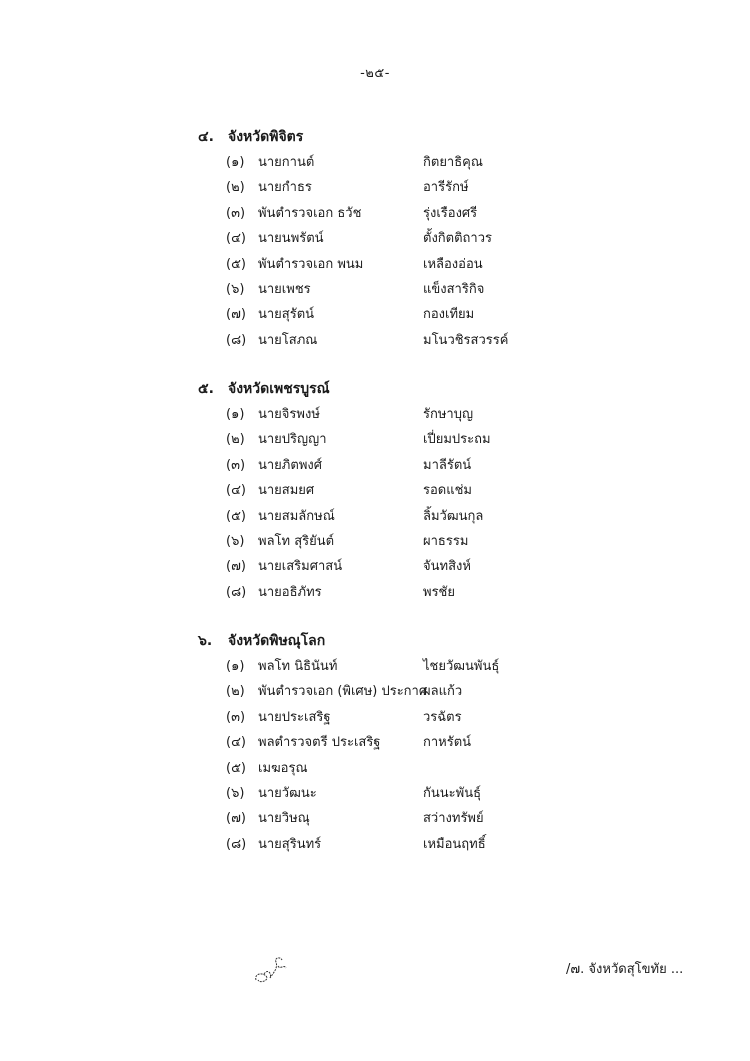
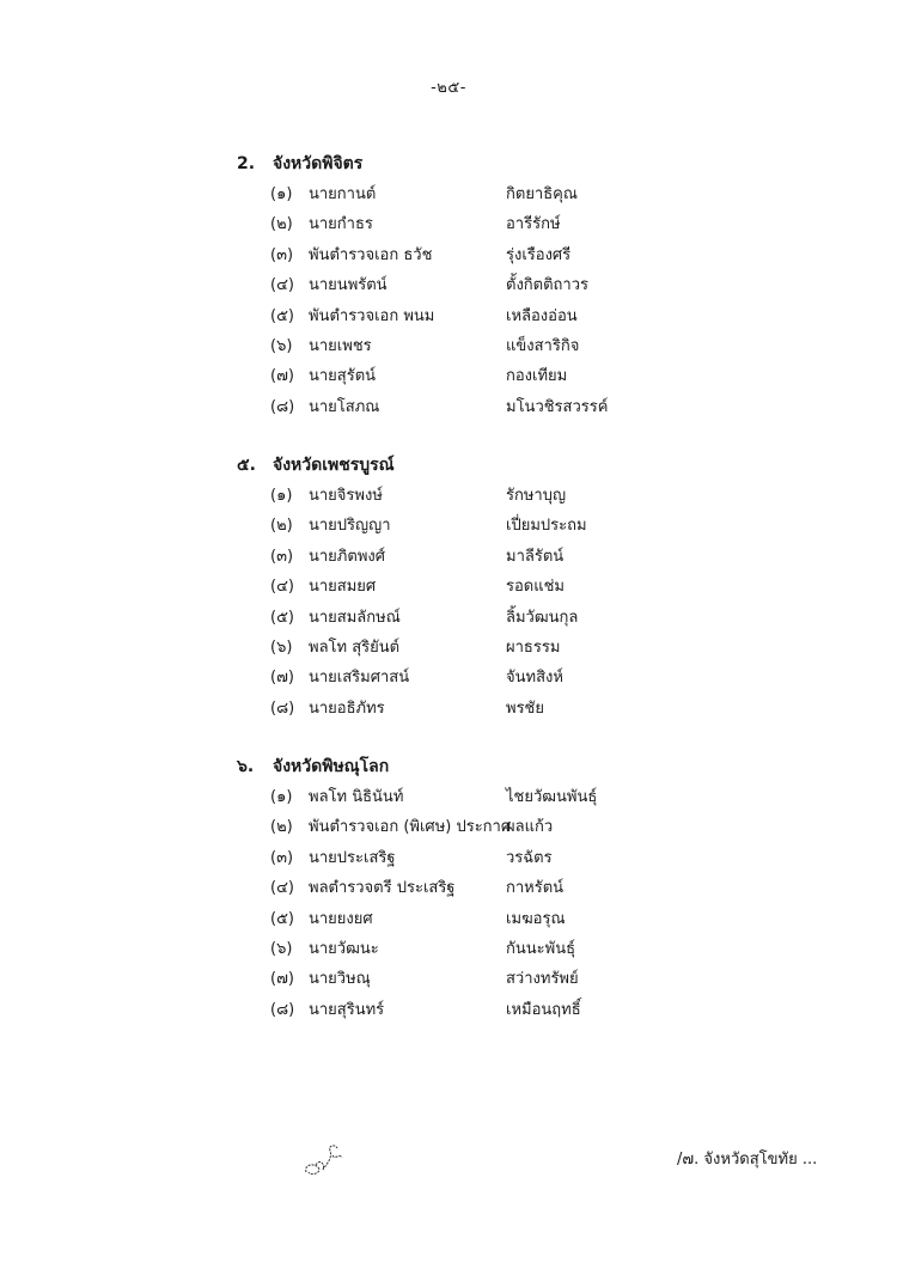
  -๒๕-
- ๔.
+ 2.
  จังหวัดพิจิตร
  (๑)
  นายกานต์
  กิตยาธิคุณ
  (๒)
  นายกำธร
  อารีรักษ์
  (๓)
  พันตำรวจเอก ธวัช
  รุ่งเรืองศรี
  (๔)
  นายนพรัตน์
  ตั้งกิตติถาวร
  (๕)
  พันตำรวจเอก พนม
  เหลืองอ่อน
  (๖)
  นายเพชร
  แข็งสาริกิจ
  (๗)
  นายสุรัตน์
  กองเทียม
  (๘)
  นายโสภณ
  มโนวชิรสวรรค์
  ๕.
  จังหวัดเพชรบูรณ์
  (๑)
  นายจิรพงษ์
  รักษาบุญ
  (๒)
  นายปริญญา
  เปี่ยมประถม
  (๓)
  นายภิตพงศ์
  มาลีรัตน์
  (๔)
  นายสมยศ
  รอดแช่ม
  (๕)
  นายสมลักษณ์
  ลิ้มวัฒนกุล
  (๖)
  พลโท สุริยันต์
  ผาธรรม
  (๗)
  นายเสริมศาสน์
  จันทสิงห์
  (๘)
  นายอธิภัทร
  พรชัย
  ๖.
  จังหวัดพิษณุโลก
  (๑)
  พลโท นิธินันท์
  ไชยวัฒนพันธุ์
  (๒)
  พันตำรวจเอก (พิเศษ) ประกาศ
  ผลแก้ว
  (๓)
  นายประเสริฐ
  วรฉัตร
  (๔)
  พลตำรวจตรี ประเสริฐ
  กาหรัตน์
  (๕)
+ นายยงยศ
  เมฆอรุณ
  (๖)
  นายวัฒนะ
  กันนะพันธุ์
  (๗)
  นายวิษณุ
  สว่างทรัพย์
  (๘)
  นายสุรินทร์
  เหมือนฤทธิ์
  /๗. จังหวัดสุโขทัย ...
